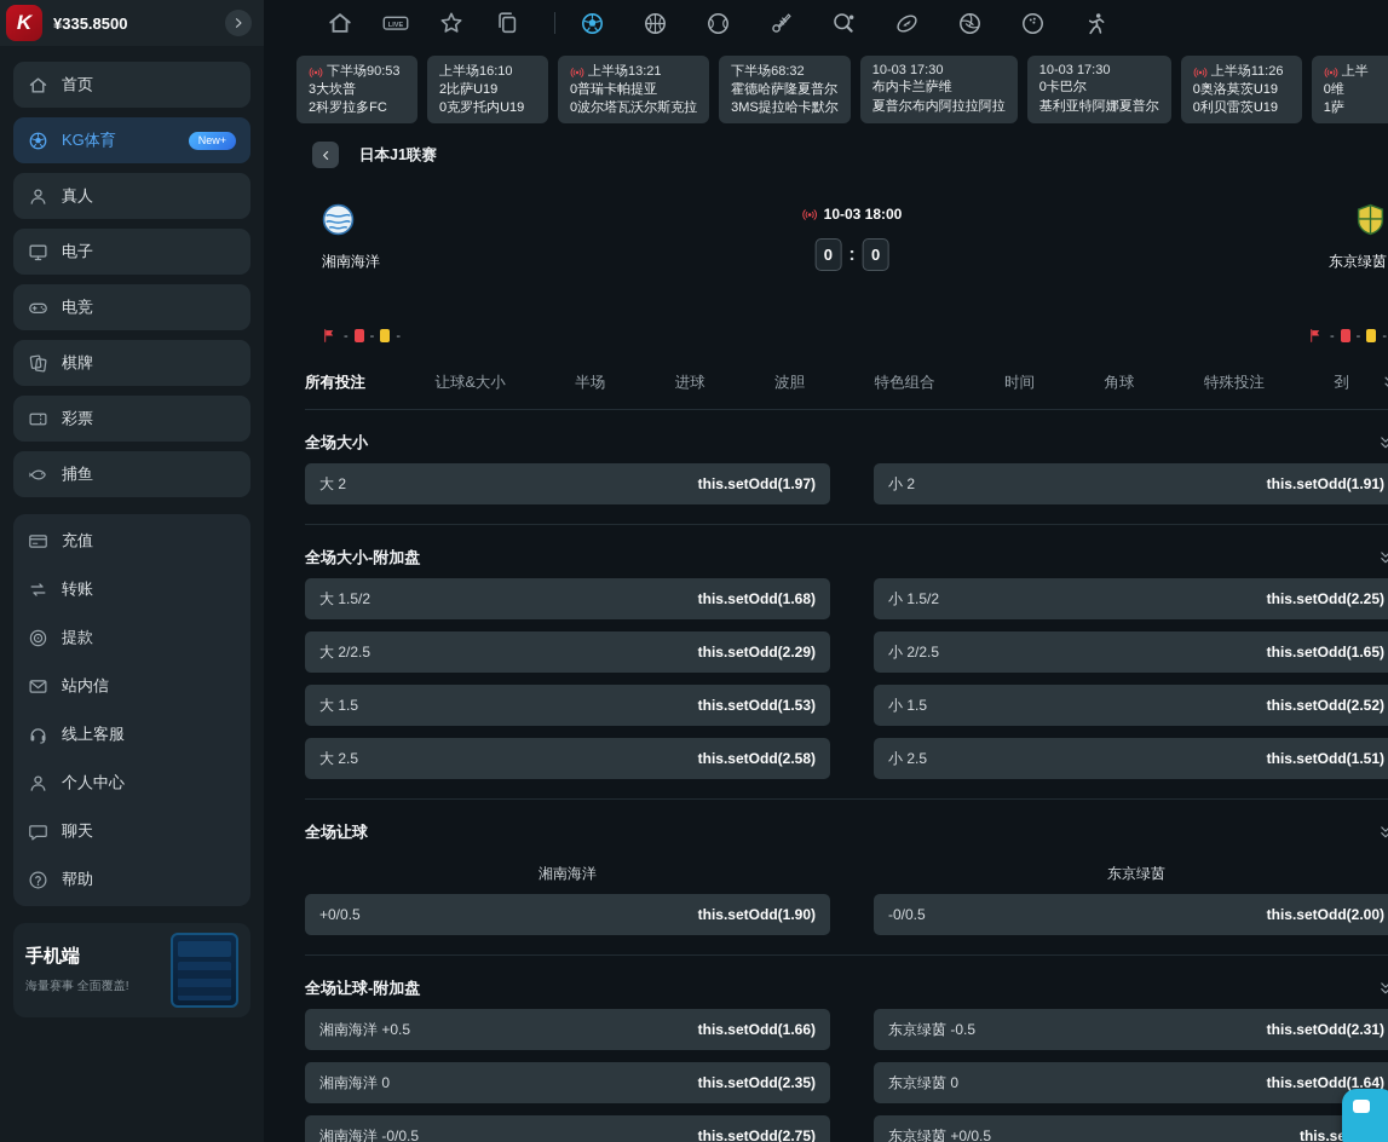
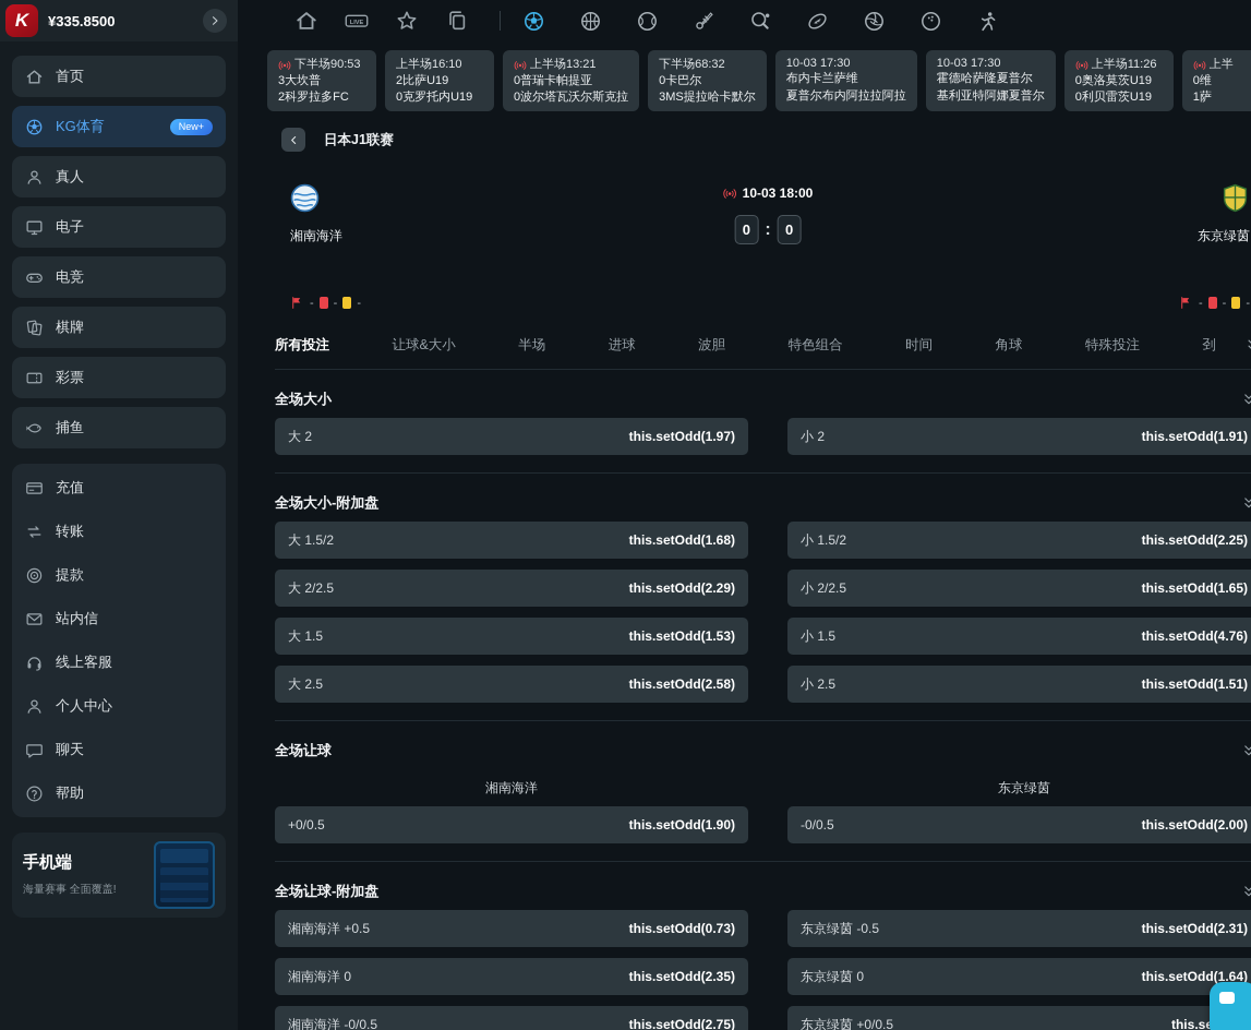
  K
  ¥335.8500
  首页
  KG体育
  New+
  真人
  电子
  电竞
  棋牌
  彩票
  捕鱼
  充值
  转账
  提款
  站内信
  线上客服
  个人中心
  聊天
  帮助
  手机端
  海量赛事 全面覆盖!
  下半场90:53
  3大坎普
  2科罗拉多FC
  上半场16:10
  2比萨U19
  0克罗托内U19
  上半场13:21
  0普瑞卡帕提亚
  0波尔塔瓦沃尔斯克拉
  下半场68:32
- 霍德哈萨隆夏普尔
+ 0卡巴尔
  3MS提拉哈卡默尔
  10-03 17:30
  布内卡兰萨维
  夏普尔布内阿拉拉阿拉
  10-03 17:30
- 0卡巴尔
+ 霍德哈萨隆夏普尔
  基利亚特阿娜夏普尔
  上半场11:26
  0奥洛莫茨U19
  0利贝雷茨U19
  上半
  0维
  1萨
  日本J1联赛
  湘南海洋
  10-03 18:00
  0
  :
  0
  东京绿茵
  -
  -
  -
  -
  -
  -
  所有投注
  让球&大小
  半场
  进球
  波胆
  特色组合
  时间
  角球
  特殊投注
  刭
  全场大小
  大 2
  this.setOdd(1.97)
  小 2
  this.setOdd(1.91)
  全场大小-附加盘
  大 1.5/2
  this.setOdd(1.68)
  小 1.5/2
  this.setOdd(2.25)
  大 2/2.5
  this.setOdd(2.29)
  小 2/2.5
  this.setOdd(1.65)
  大 1.5
  this.setOdd(1.53)
  小 1.5
- this.setOdd(2.52)
+ this.setOdd(4.76)
  大 2.5
  this.setOdd(2.58)
  小 2.5
  this.setOdd(1.51)
  全场让球
  湘南海洋
  东京绿茵
  +0/0.5
  this.setOdd(1.90)
  -0/0.5
  this.setOdd(2.00)
  全场让球-附加盘
  湘南海洋 +0.5
- this.setOdd(1.66)
+ this.setOdd(0.73)
  东京绿茵 -0.5
  this.setOdd(2.31)
  湘南海洋 0
  this.setOdd(2.35)
  东京绿茵 0
  this.setOdd(1.64)
  湘南海洋 -0/0.5
  this.setOdd(2.75)
  东京绿茵 +0/0.5
